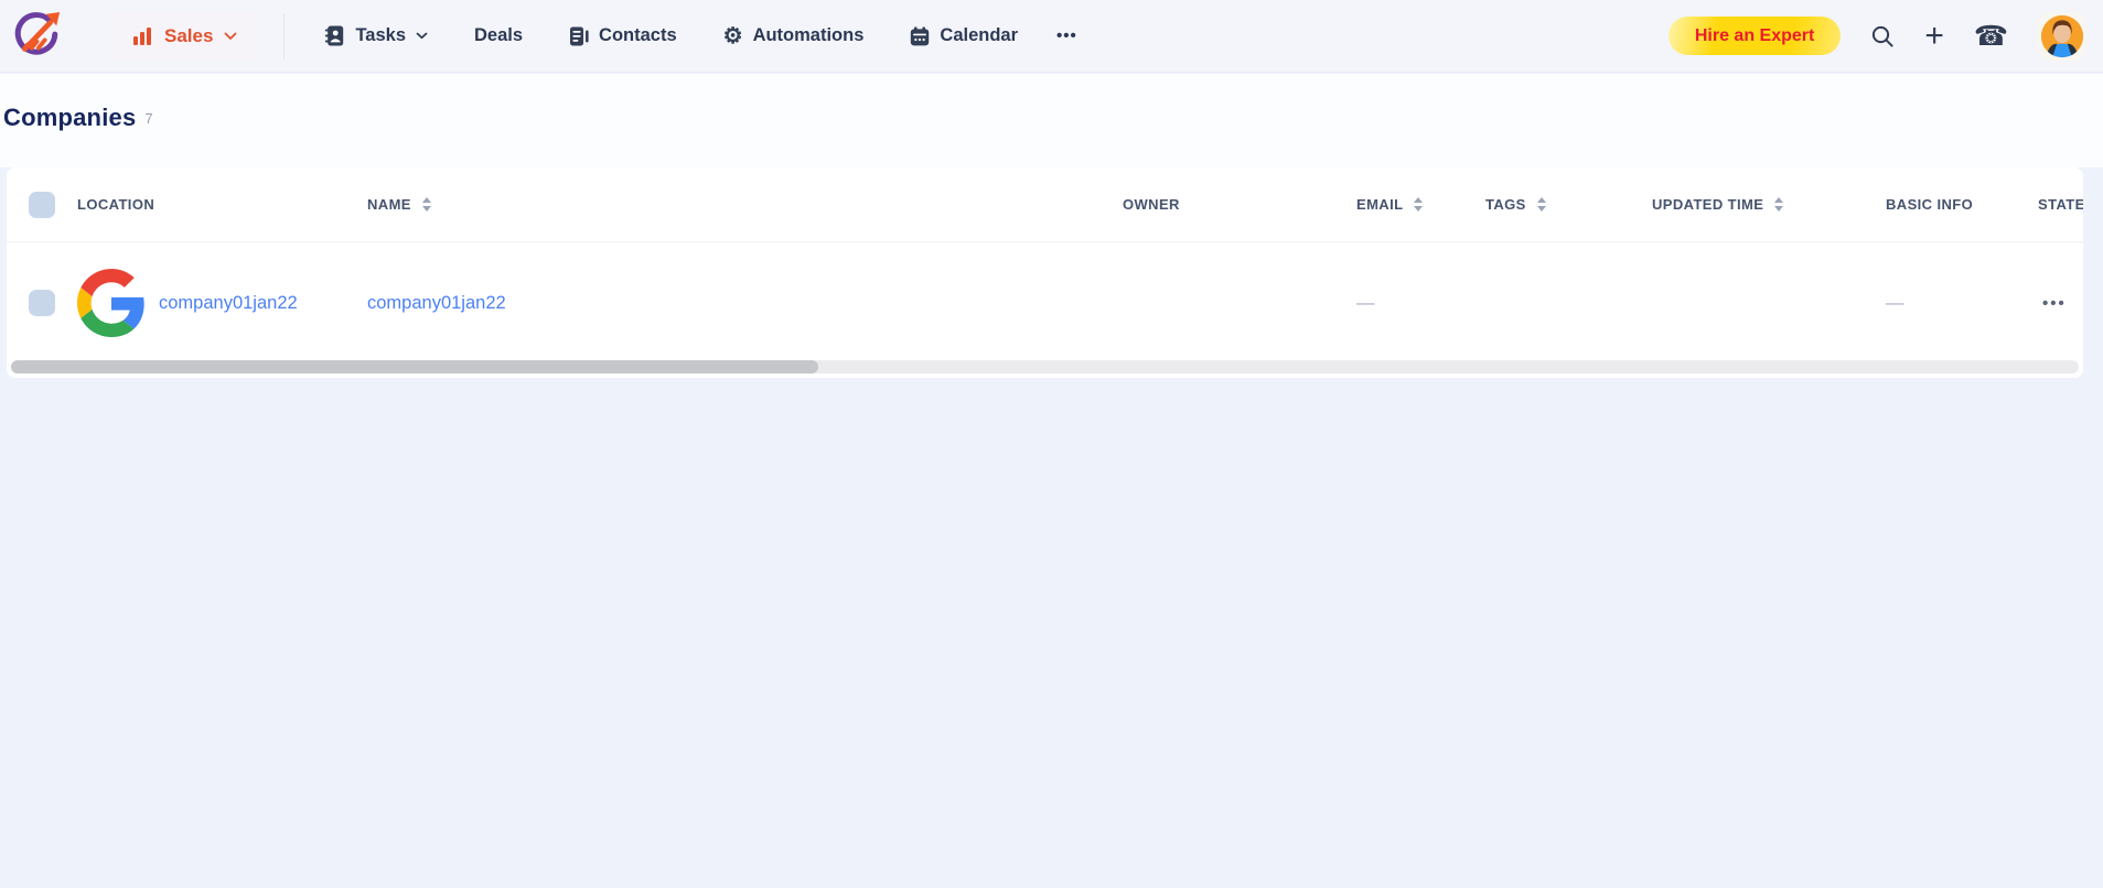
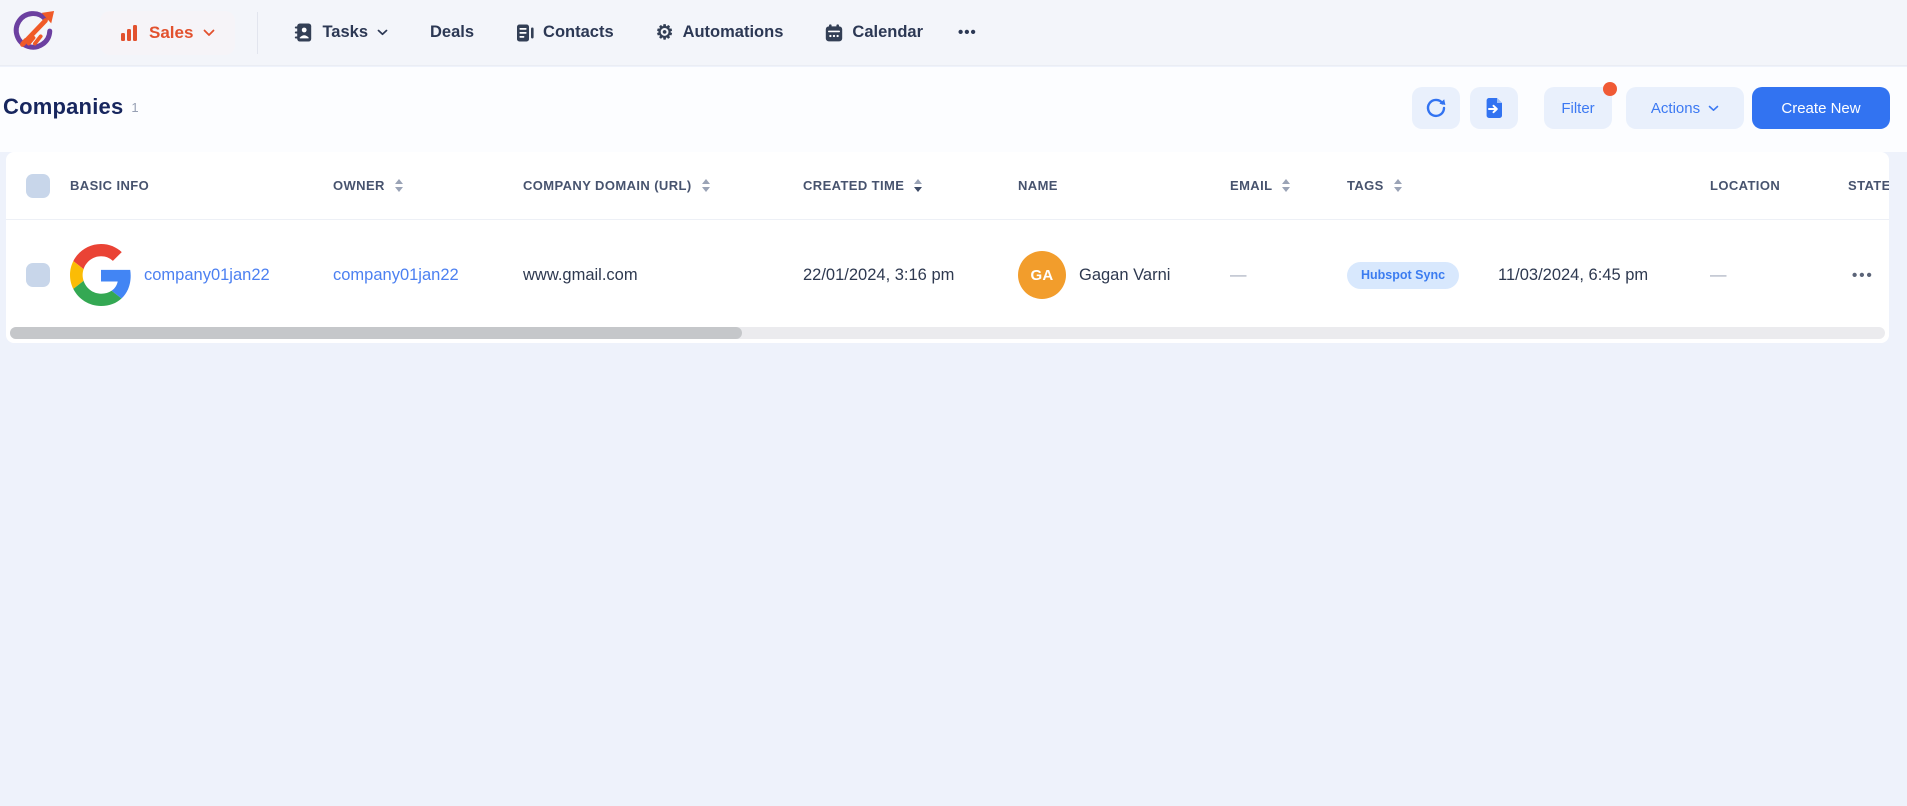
  Sales
  Tasks
  Deals
  Contacts
  ⚙
  Automations
  Calendar
  •••
- Hire an Expert
- +
- ☎
  Companies
- 7
+ 1
+ Filter
+ Actions
+ Create New
- LOCATION
+ BASIC INFO
- NAME
+ OWNER
+ COMPANY DOMAIN (URL)
+ CREATED TIME
- OWNER
+ NAME
  EMAIL
  TAGS
- UPDATED TIME
- BASIC INFO
+ LOCATION
  STATE
  company01jan22
  company01jan22
+ www.gmail.com
+ 22/01/2024, 3:16 pm
+ GA
+ Gagan Varni
  —
+ Hubspot Sync
+ 11/03/2024, 6:45 pm
  —
  •••
